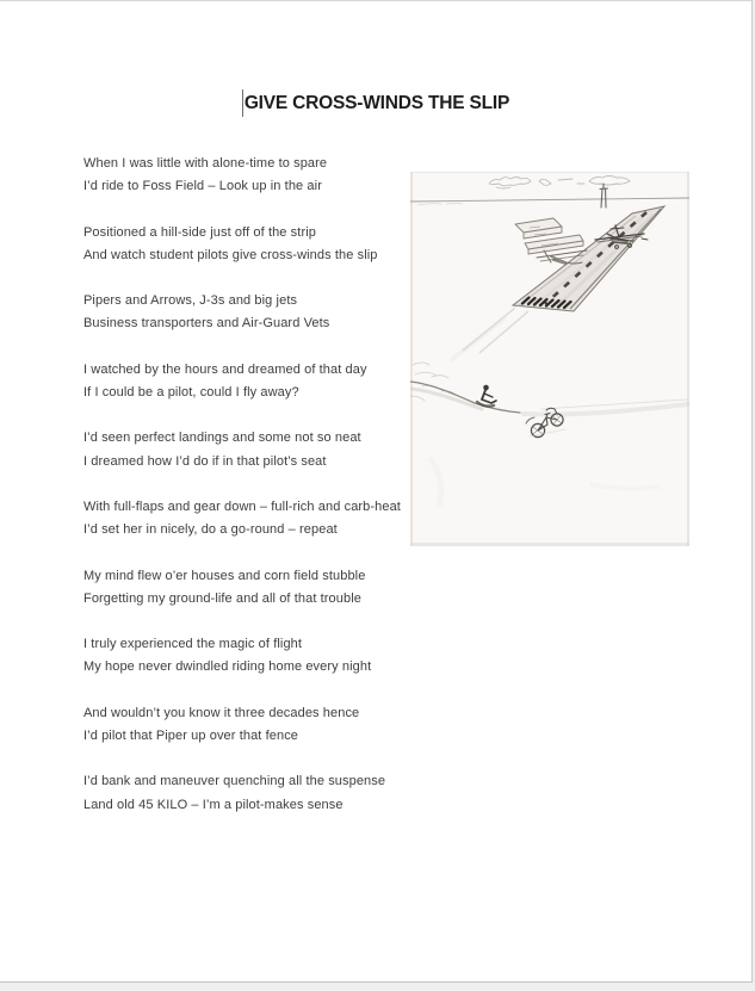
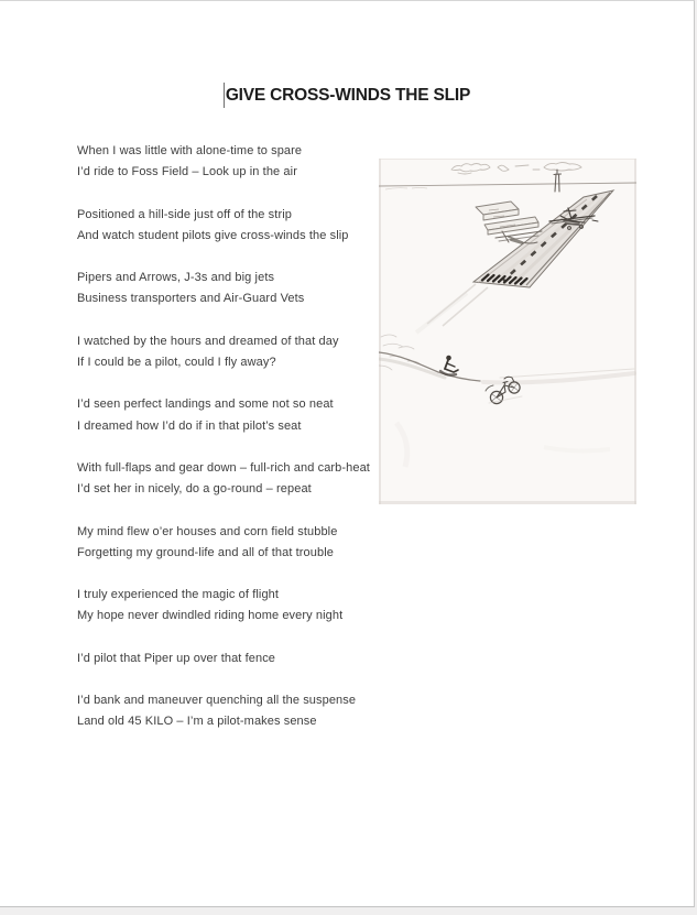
  GIVE CROSS-WINDS THE SLIP
  When I was little with alone-time to spare
  I’d ride to Foss Field – Look up in the air
  Positioned a hill-side just off of the strip
  And watch student pilots give cross-winds the slip
  Pipers and Arrows, J-3s and big jets
  Business transporters and Air-Guard Vets
  I watched by the hours and dreamed of that day
  If I could be a pilot, could I fly away?
  I’d seen perfect landings and some not so neat
  I dreamed how I’d do if in that pilot’s seat
  With full-flaps and gear down – full-rich and carb-heat
  I’d set her in nicely, do a go-round – repeat
  My mind flew o’er houses and corn field stubble
  Forgetting my ground-life and all of that trouble
  I truly experienced the magic of flight
  My hope never dwindled riding home every night
- And wouldn’t you know it three decades hence
  I’d pilot that Piper up over that fence
  I’d bank and maneuver quenching all the suspense
  Land old 45 KILO – I’m a pilot-makes sense
